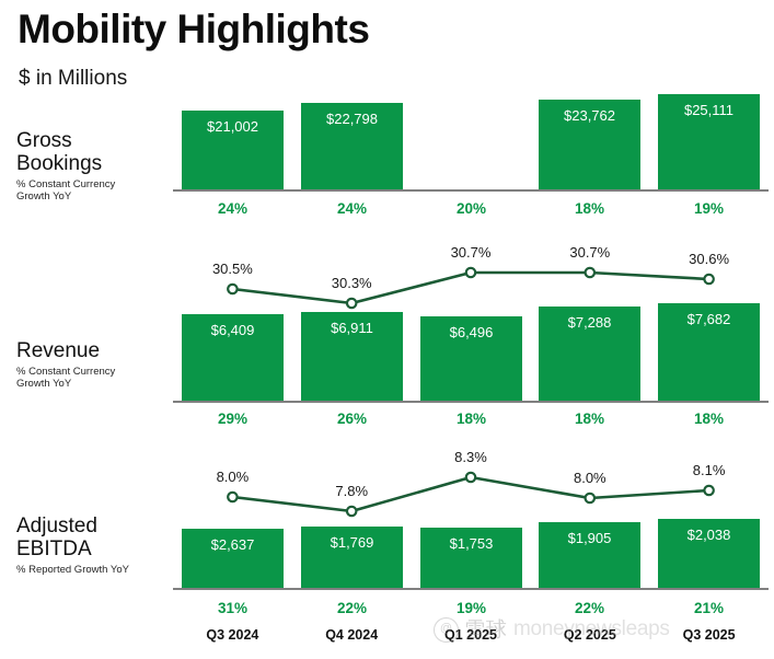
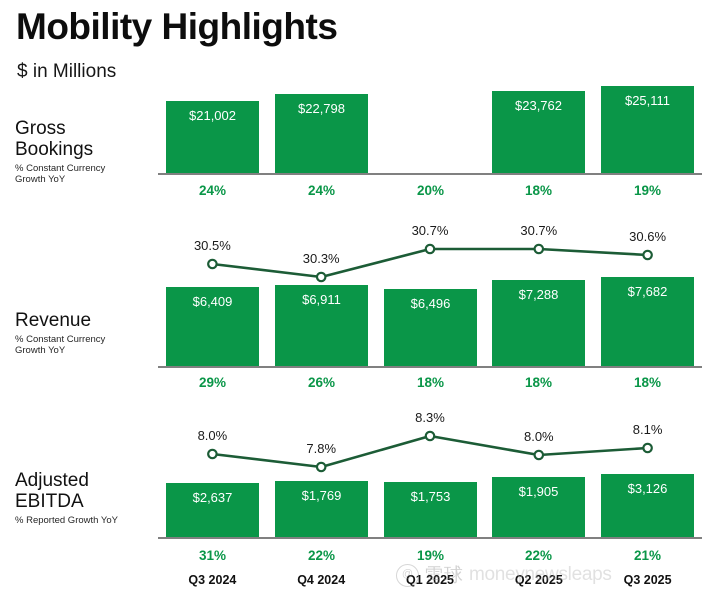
  Mobility Highlights
  $ in Millions
  Gross
  Bookings
  % Constant Currency
  Growth YoY
  Revenue
  % Constant Currency
  Growth YoY
  Adjusted
  EBITDA
  % Reported Growth YoY
  $21,002
  24%
  $22,798
  24%
  20%
  $23,762
  18%
  $25,111
  19%
  $6,409
  29%
  $6,911
  26%
  $6,496
  18%
  $7,288
  18%
  $7,682
  18%
  30.5%
  30.3%
  30.7%
  30.7%
  30.6%
  $2,637
  31%
  $1,769
  22%
  $1,753
  19%
  $1,905
  22%
- $2,038
+ $3,126
  21%
  8.0%
  7.8%
  8.3%
  8.0%
  8.1%
  Q3 2024
  Q4 2024
  Q1 2025
  Q2 2025
  Q3 2025
  @
  雪球
  moneynewsleaps
